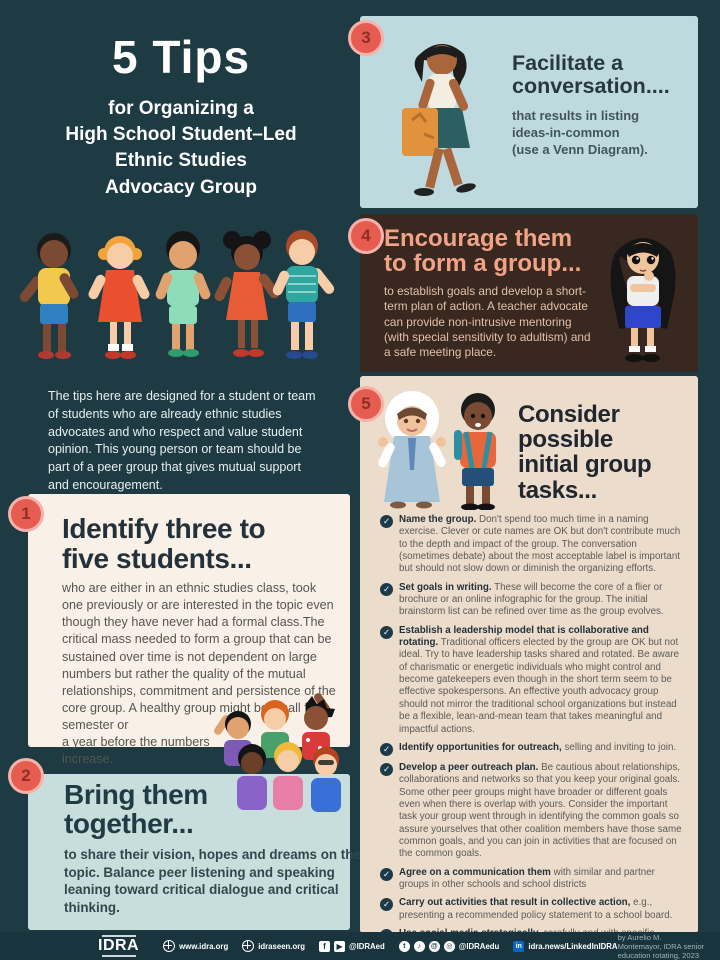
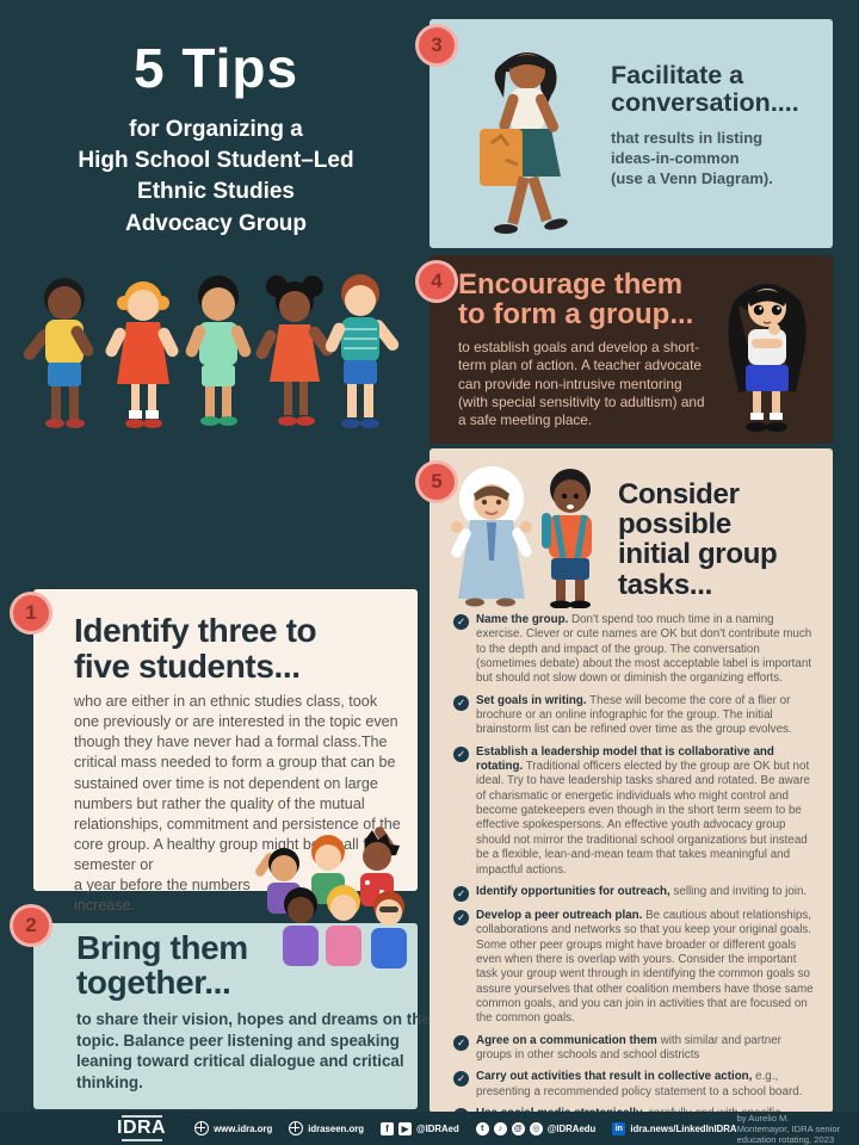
  5 Tips
  for Organizing a
  High School Student–Led
  Ethnic Studies
  Advocacy Group
- The tips here are designed for a student or team of students who are already ethnic studies advocates and who respect and value student opinion. This young person or team should be part of a peer group that gives mutual support and encouragement.
  Identify three to
  five students...
  who are either in an ethnic studies class, took one previously or are interested in the topic even though they have never had a formal class.The critical mass needed to form a group that can be sustained over time is not dependent on large numbers but rather the quality of the mutual relationships, commitment and persistence of the core group. A healthy group might ball f semester or
  a year before the numbers
  increase.
  1
  Bring them
  together...
  to share their vision, hopes and dreams on the topic. Balance peer listening and speaking leaning toward critical dialogue and critical thinking.
  2
  Facilitate a
  conversation....
  that results in listing
  ideas-in-common
  (use a Venn Diagram).
  3
  Encourage them
  to form a group...
  to establish goals and develop a short-term plan of action. A teacher advocate can provide non-intrusive mentoring (with special sensitivity to adultism) and a safe meeting place.
  4
  Consider
  possible
  initial group
  tasks...
  ✓
  Name the group. Don't spend too much time in a naming exercise. Clever or cute names are OK but don't contribute much to the depth and impact of the group. The conversation (sometimes debate) about the most acceptable label is important but should not slow down or diminish the organizing efforts.
  ✓
  Set goals in writing. These will become the core of a flier or brochure or an online infographic for the group. The initial brainstorm list can be refined over time as the group evolves.
  ✓
  Establish a leadership model that is collaborative and rotating. Traditional officers elected by the group are OK but not ideal. Try to have leadership tasks shared and rotated. Be aware of charismatic or energetic individuals who might control and become gatekeepers even though in the short term seem to be effective spokespersons. An effective youth advocacy group should not mirror the traditional school organizations but instead be a flexible, lean-and-mean team that takes meaningful and impactful actions.
  ✓
  Identify opportunities for outreach, selling and inviting to join.
  ✓
  Develop a peer outreach plan. Be cautious about relationships, collaborations and networks so that you keep your original goals. Some other peer groups might have broader or different goals even when there is overlap with yours. Consider the important task your group went through in identifying the common goals so assure yourselves that other coalition members have those same common goals, and you can join in activities that are focused on the common goals.
  ✓
  Agree on a communication them with similar and partner groups in other schools and school districts
  ✓
  Carry out activities that result in collective action, e.g., presenting a recommended policy statement to a school board.
  5
  IDRA
  www.idra.org
  idraseen.org
  f
  ▶
  @IDRAed
  @IDRAedu
  idra.news/LinkedInIDRA
  by Aurelio M. Montemayor, IDRA senior education rotating, 2023
